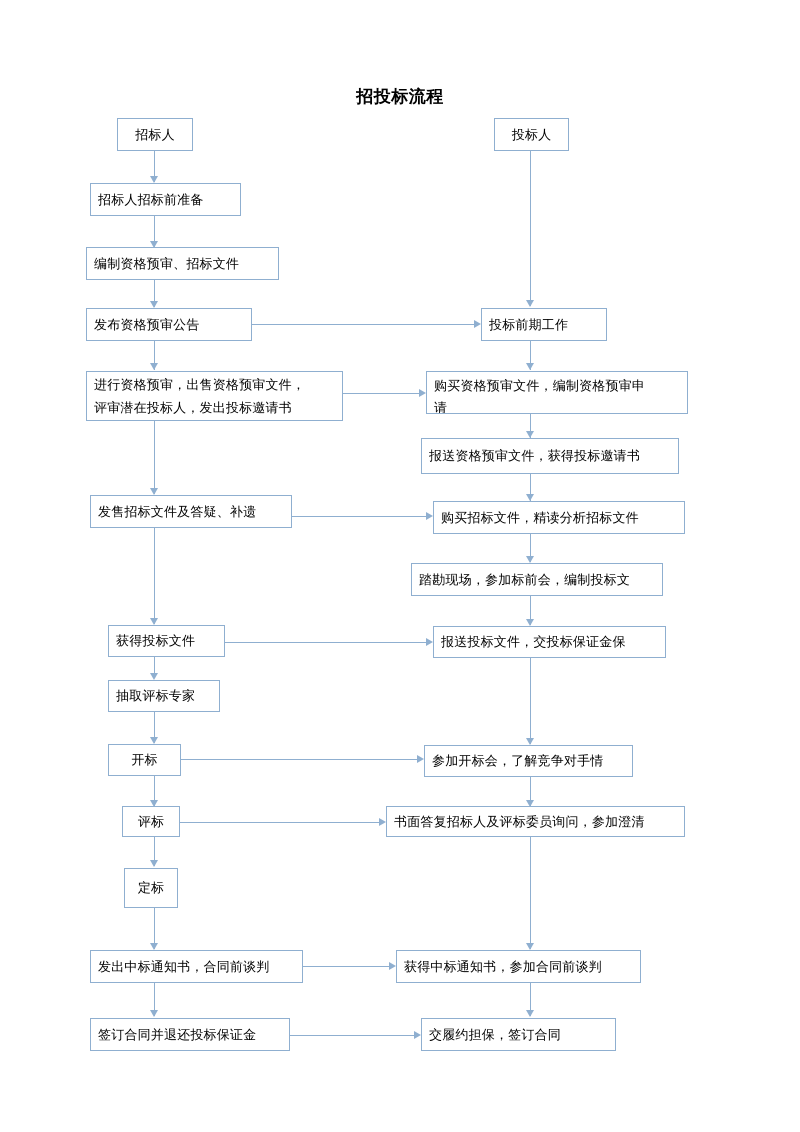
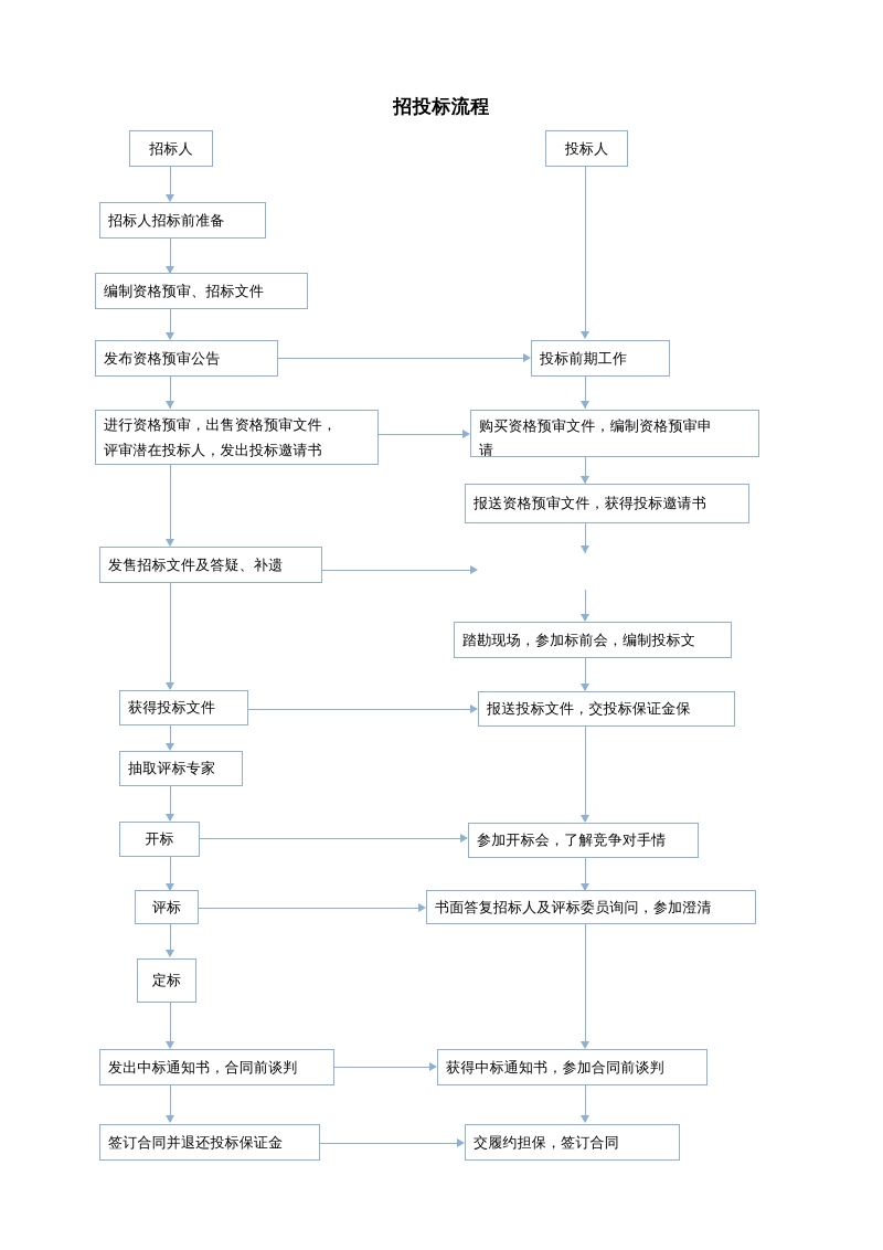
  招投标流程
  招标人
  招标人招标前准备
  编制资格预审、招标文件
  发布资格预审公告
  进行资格预审，出售资格预审文件，
  评审潜在投标人，发出投标邀请书
  发售招标文件及答疑、补遗
  获得投标文件
  抽取评标专家
  开标
  评标
  定标
  发出中标通知书，合同前谈判
  签订合同并退还投标保证金
  投标人
  投标前期工作
  购买资格预审文件，编制资格预审申
  请
  报送资格预审文件，获得投标邀请书
- 购买招标文件，精读分析招标文件
  踏勘现场，参加标前会，编制投标文
  报送投标文件，交投标保证金保
  参加开标会，了解竞争对手情
  书面答复招标人及评标委员询问，参加澄清
  获得中标通知书，参加合同前谈判
  交履约担保，签订合同
